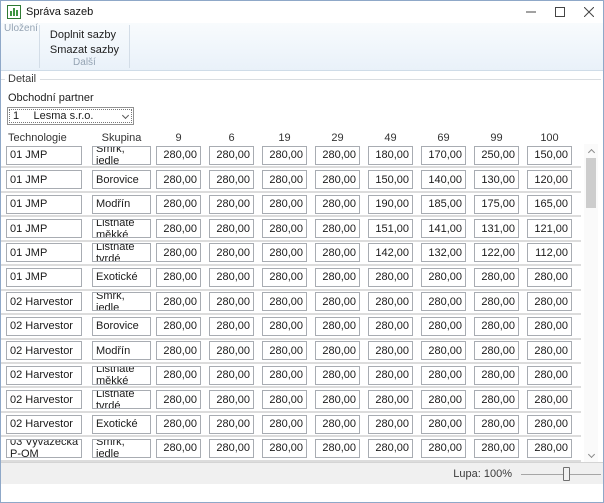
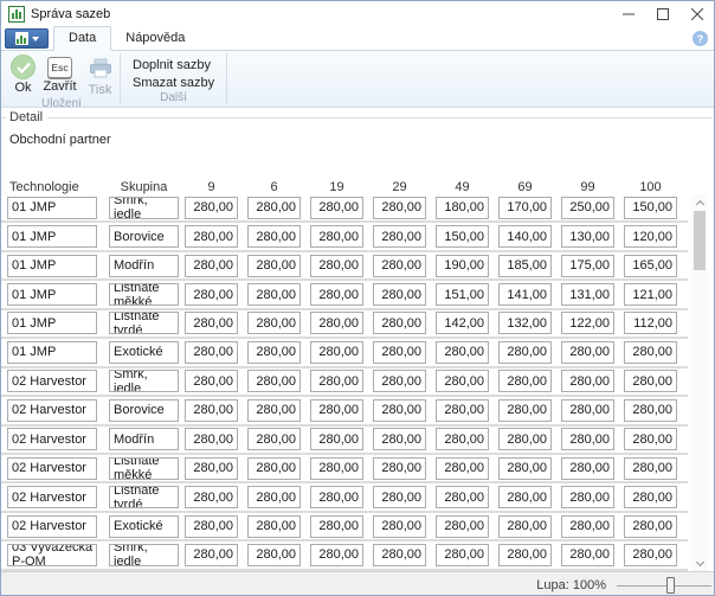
  Správa sazeb
+ Data
+ Nápověda
+ ?
+ Ok
+ Esc
+ Zavřít
+ Tisk
  Uložení
  Doplnit sazby
  Smazat sazby
  Další
  Detail
  Obchodní partner
- 1
- Lesma s.r.o.
  Technologie
  Skupina
  9
  6
  19
  29
  49
  69
  99
  100
  01 JMP
  Smrk, jedle
  280,00
  280,00
  280,00
  280,00
  180,00
  170,00
  250,00
  150,00
  01 JMP
  Borovice
  280,00
  280,00
  280,00
  280,00
  150,00
  140,00
  130,00
  120,00
  01 JMP
  Modřín
  280,00
  280,00
  280,00
  280,00
  190,00
  185,00
  175,00
  165,00
  01 JMP
  Listnaté měkké
  280,00
  280,00
  280,00
  280,00
  151,00
  141,00
  131,00
  121,00
  01 JMP
  Listnaté tvrdé
  280,00
  280,00
  280,00
  280,00
  142,00
  132,00
  122,00
  112,00
  01 JMP
  Exotické
  280,00
  280,00
  280,00
  280,00
  280,00
  280,00
  280,00
  280,00
  02 Harvestor
  Smrk, jedle
  280,00
  280,00
  280,00
  280,00
  280,00
  280,00
  280,00
  280,00
  02 Harvestor
  Borovice
  280,00
  280,00
  280,00
  280,00
  280,00
  280,00
  280,00
  280,00
  02 Harvestor
  Modřín
  280,00
  280,00
  280,00
  280,00
  280,00
  280,00
  280,00
  280,00
  02 Harvestor
  Listnaté měkké
  280,00
  280,00
  280,00
  280,00
  280,00
  280,00
  280,00
  280,00
  02 Harvestor
  Listnaté tvrdé
  280,00
  280,00
  280,00
  280,00
  280,00
  280,00
  280,00
  280,00
  02 Harvestor
  Exotické
  280,00
  280,00
  280,00
  280,00
  280,00
  280,00
  280,00
  280,00
  03 Vyvážečka P-OM
  Smrk, jedle
  280,00
  280,00
  280,00
  280,00
  280,00
  280,00
  280,00
  280,00
  Lupa: 100%
